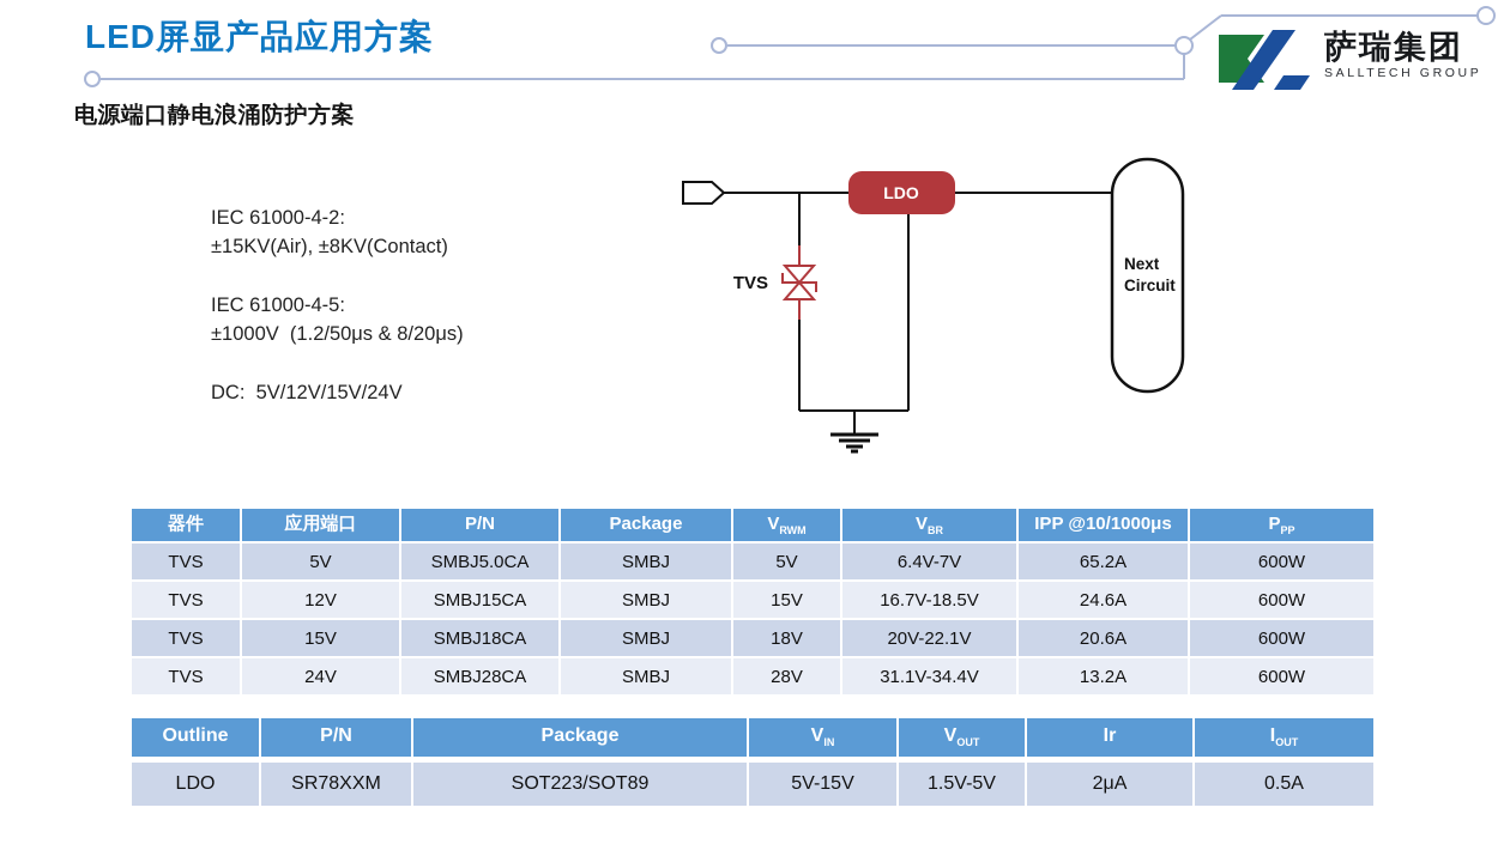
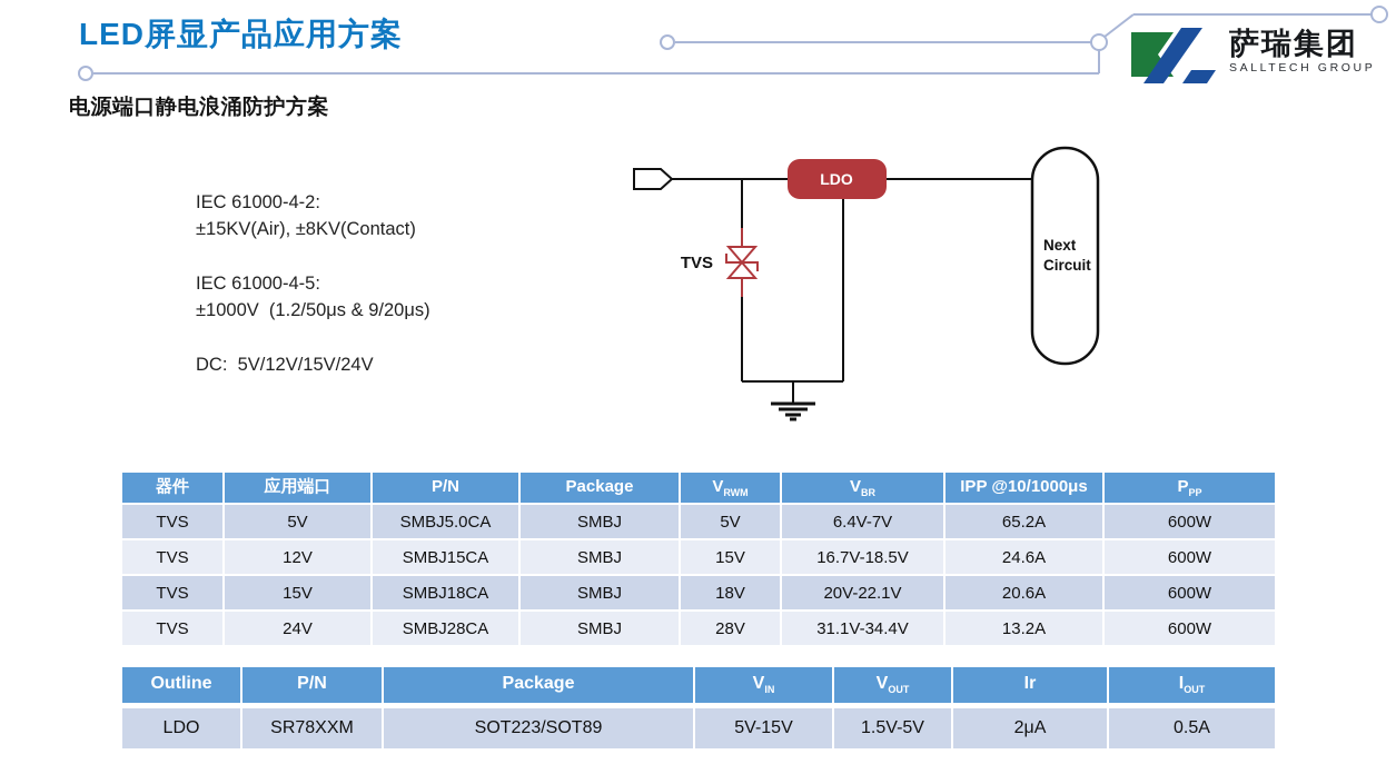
  LED屏显产品应用方案
  电源端口静电浪涌防护方案
  萨瑞集团
  SALLTECH GROUP
  IEC 61000-4-2:
  ±15KV(Air), ±8KV(Contact)
  IEC 61000-4-5:
- ±1000V (1.2/50μs & 8/20μs)
+ ±1000V (1.2/50μs & 9/20μs)
  DC: 5V/12V/15V/24V
  TVS
  LDO
  Next
  Circuit
  器件	应用端口	P/N	Package	VRWM	VBR	IPP @10/1000μs	PPP
  TVS	5V	SMBJ5.0CA	SMBJ	5V	6.4V-7V	65.2A	600W
  TVS	12V	SMBJ15CA	SMBJ	15V	16.7V-18.5V	24.6A	600W
  TVS	15V	SMBJ18CA	SMBJ	18V	20V-22.1V	20.6A	600W
  TVS	24V	SMBJ28CA	SMBJ	28V	31.1V-34.4V	13.2A	600W
  Outline	P/N	Package	VIN	VOUT	Ir	IOUT
  LDO	SR78XXM	SOT223/SOT89	5V-15V	1.5V-5V	2μA	0.5A
